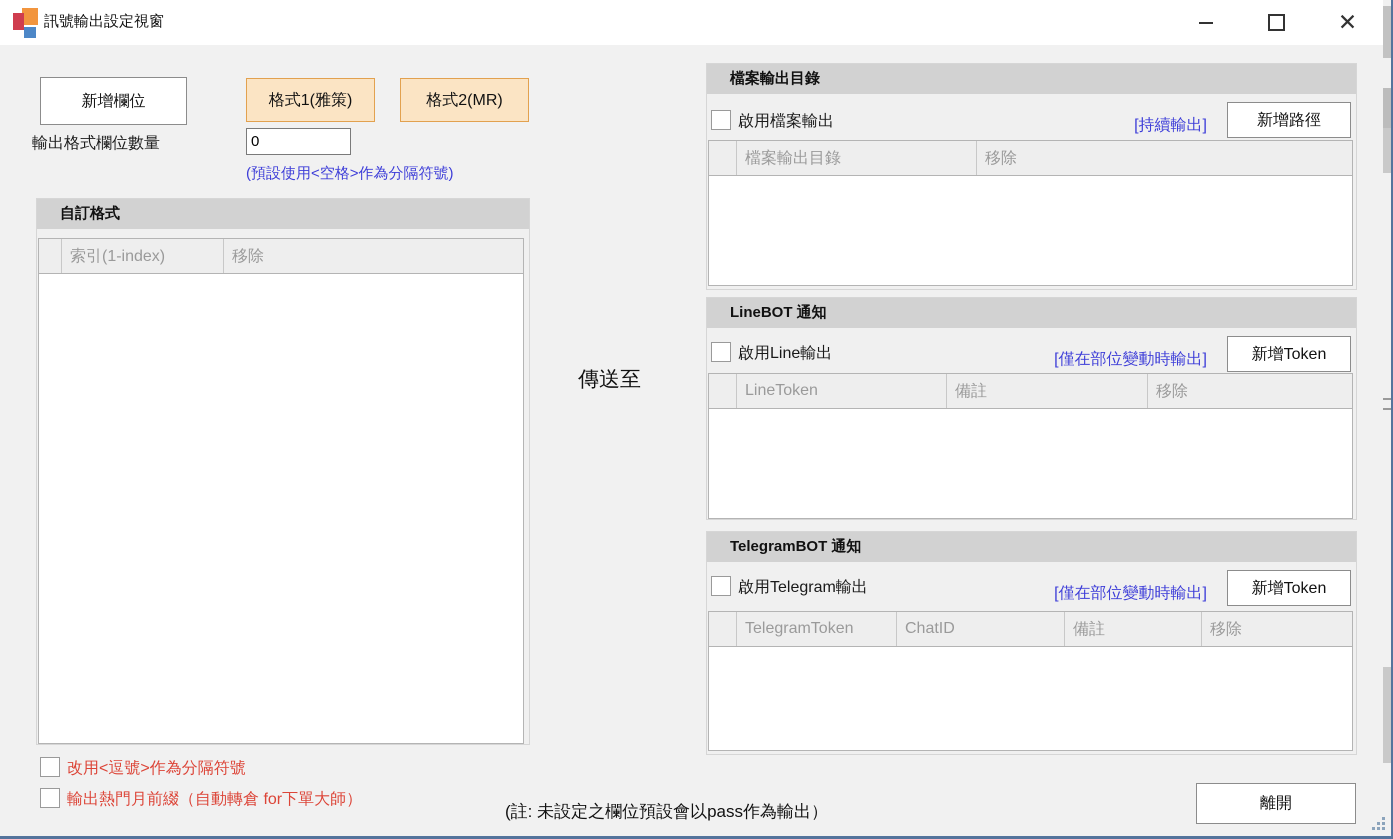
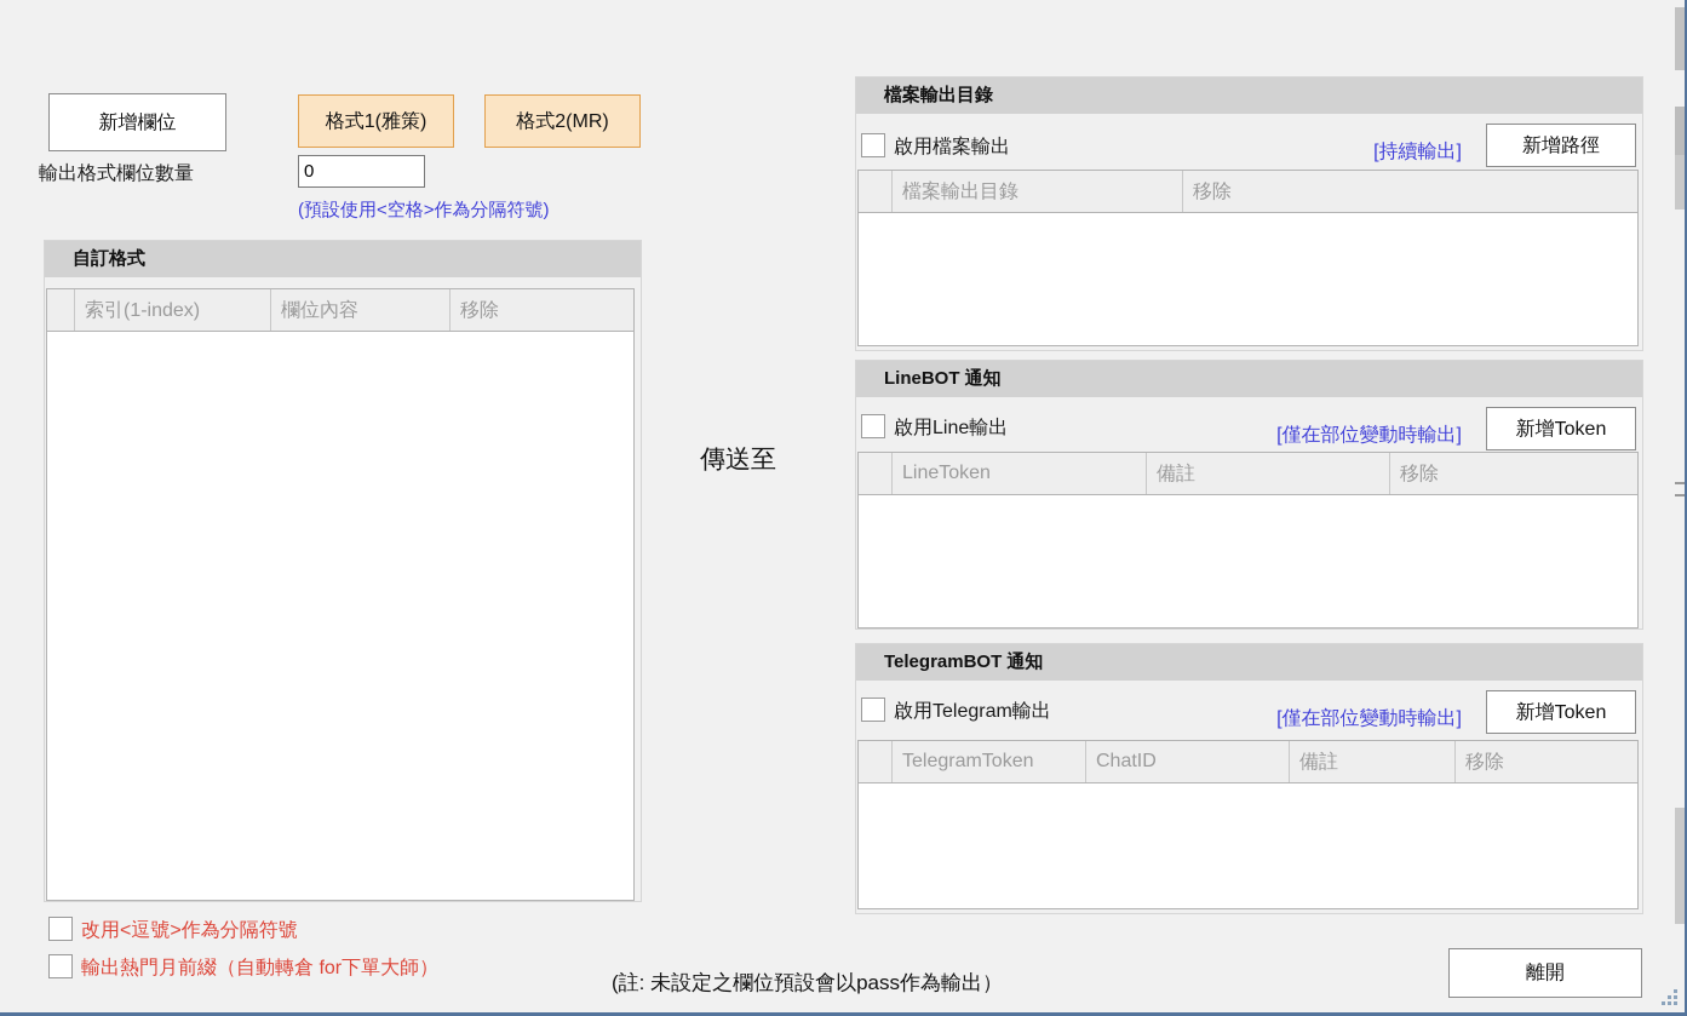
- 訊號輸出設定視窗
- ✕
  新增欄位
  格式1(雅策)
  格式2(MR)
  輸出格式欄位數量
  0
  (預設使用<空格>作為分隔符號)
  自訂格式
  索引(1-index)
+ 欄位內容
  移除
  傳送至
  檔案輸出目錄
  啟用檔案輸出
  [持續輸出]
  新增路徑
  檔案輸出目錄
  移除
  LineBOT 通知
  啟用Line輸出
  [僅在部位變動時輸出]
  新增Token
  LineToken
  備註
  移除
  TelegramBOT 通知
  啟用Telegram輸出
  [僅在部位變動時輸出]
  新增Token
  TelegramToken
  ChatID
  備註
  移除
  改用<逗號>作為分隔符號
  輸出熱門月前綴（自動轉倉 for下單大師）
  (註: 未設定之欄位預設會以pass作為輸出）
  離開
